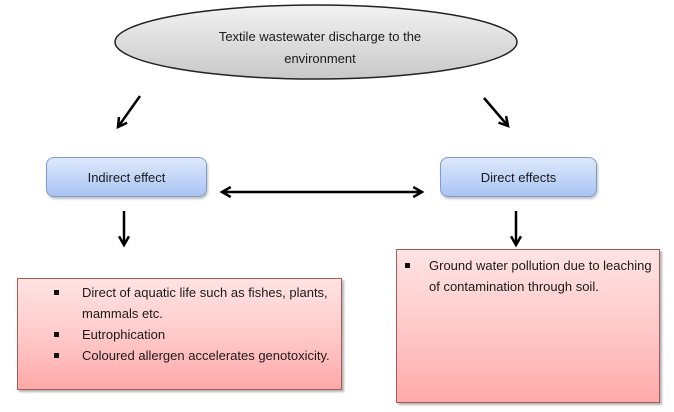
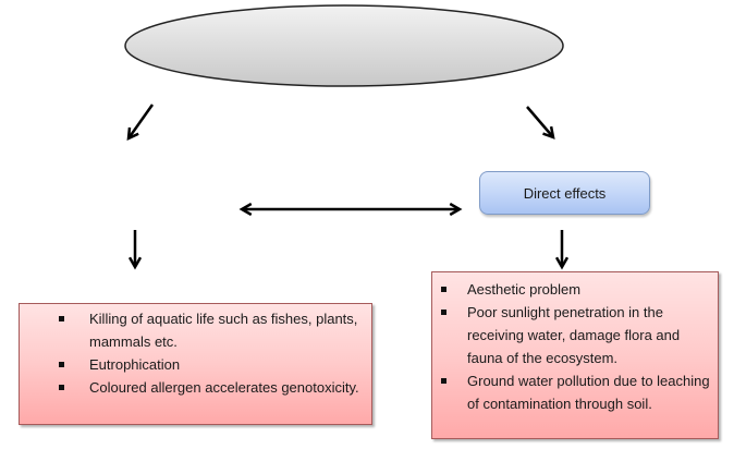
- Textile wastewater discharge to the
- environment
- Indirect effect
  Direct effects
- Direct of aquatic life such as fishes, plants, mammals etc.
+ Killing of aquatic life such as fishes, plants, mammals etc.
  Eutrophication
  Coloured allergen accelerates genotoxicity.
+ Aesthetic problem
+ Poor sunlight penetration in the receiving water, damage flora and fauna of the ecosystem.
  Ground water pollution due to leaching of contamination through soil.
